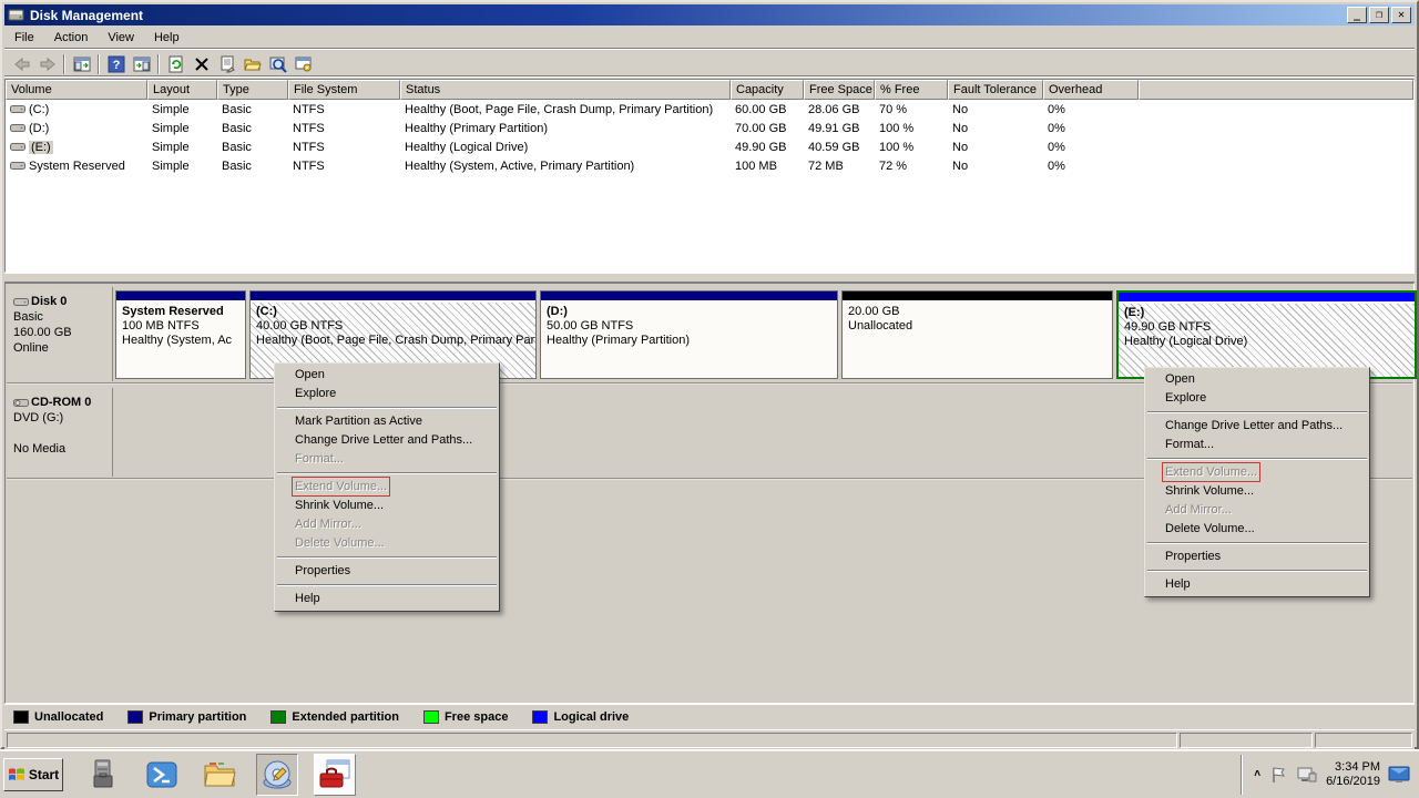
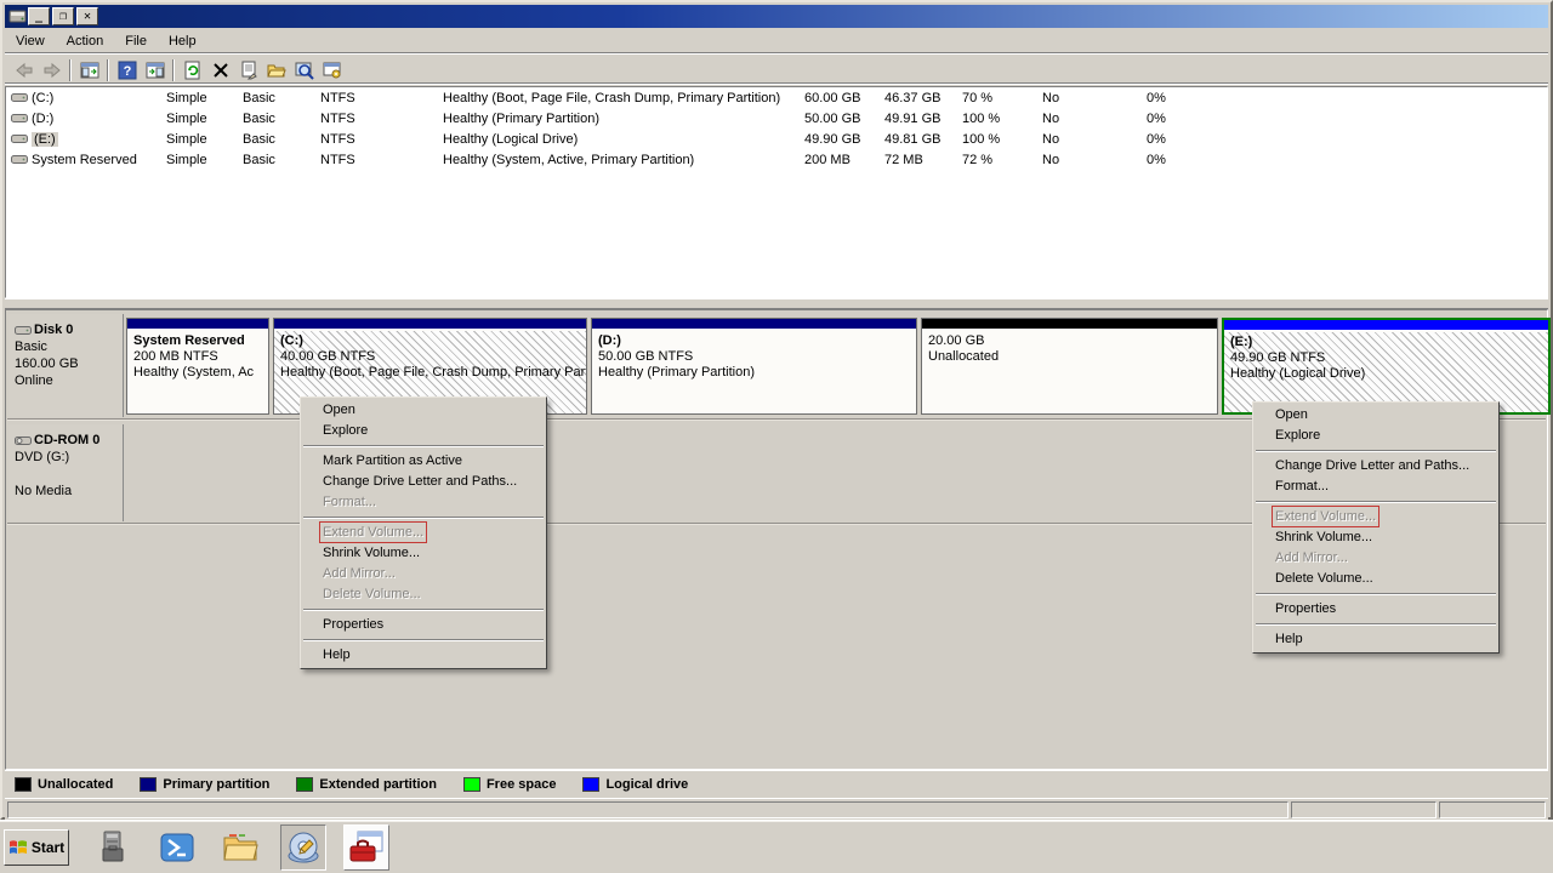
- Disk Management
  _
  ❐
  ✕
- File
+ View
  Action
- View
+ File
  Help
  ?
- Volume
- Layout
- Type
- File System
- Status
- Capacity
- Free Space
- % Free
- Fault Tolerance
- Overhead
  (C:)
  Simple
  Basic
  NTFS
  Healthy (Boot, Page File, Crash Dump, Primary Partition)
  60.00 GB
- 28.06 GB
+ 46.37 GB
  70 %
  No
  0%
  (D:)
  Simple
  Basic
  NTFS
  Healthy (Primary Partition)
- 70.00 GB
+ 50.00 GB
  49.91 GB
  100 %
  No
  0%
  (E:)
  Simple
  Basic
  NTFS
  Healthy (Logical Drive)
  49.90 GB
- 40.59 GB
+ 49.81 GB
  100 %
  No
  0%
  System Reserved
  Simple
  Basic
  NTFS
  Healthy (System, Active, Primary Partition)
- 100 MB
+ 200 MB
  72 MB
  72 %
  No
  0%
  Disk 0
  Basic
  160.00 GB
  Online
  System Reserved
- 100 MB NTFS
+ 200 MB NTFS
  Healthy (System, Ac
  (C:)
  40.00 GB NTFS
  Healthy (Boot, Page File, Crash Dump, Primary Par
  (D:)
  50.00 GB NTFS
  Healthy (Primary Partition)
  20.00 GB
  Unallocated
  (E:)
  49.90 GB NTFS
  Healthy (Logical Drive)
  CD-ROM 0
  DVD (G:)
  No Media
  Unallocated
  Primary partition
  Extended partition
  Free space
  Logical drive
  Open
  Explore
  Mark Partition as Active
  Change Drive Letter and Paths...
  Format...
  Extend Volume...
  Shrink Volume...
  Add Mirror...
  Delete Volume...
  Properties
  Help
  Open
  Explore
  Change Drive Letter and Paths...
  Format...
  Extend Volume...
  Shrink Volume...
  Add Mirror...
  Delete Volume...
  Properties
  Help
  Start
- ˄
- 3:34 PM
- 6/16/2019
